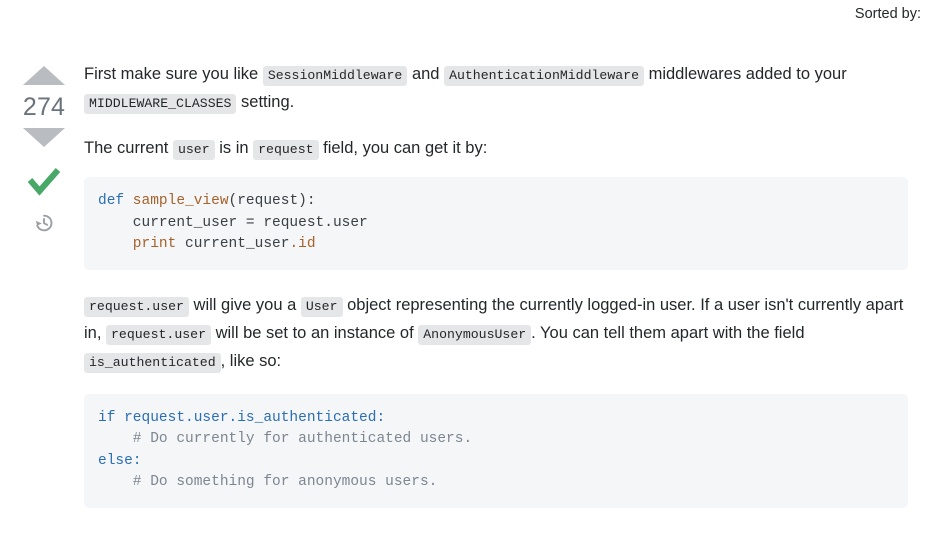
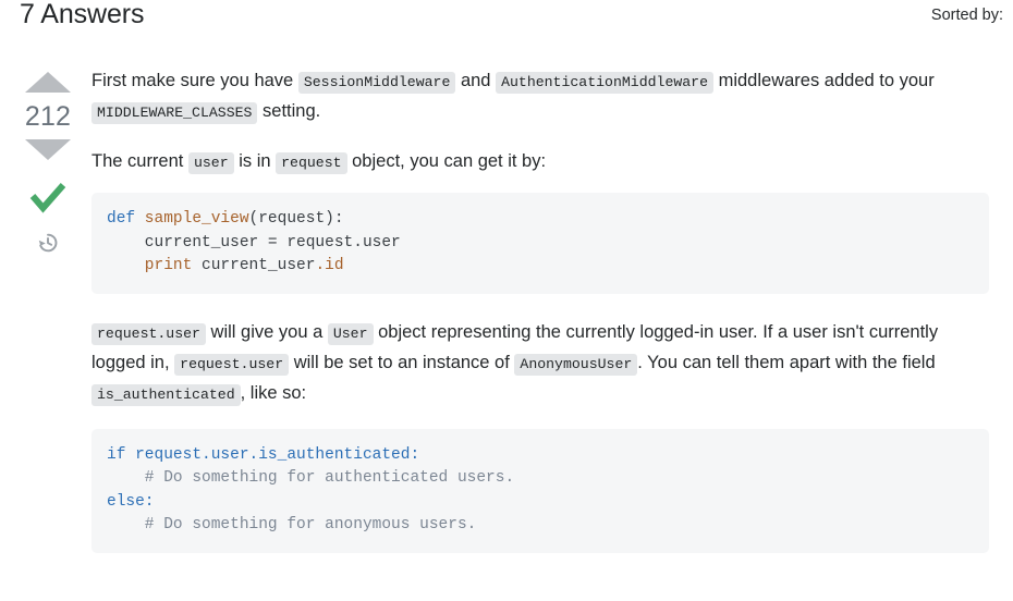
+ 7 Answers
  Sorted by:
- 274
+ 212
- First make sure you like SessionMiddleware and AuthenticationMiddleware middlewares added to your MIDDLEWARE_CLASSES setting.
+ First make sure you have SessionMiddleware and AuthenticationMiddleware middlewares added to your MIDDLEWARE_CLASSES setting.
- The current user is in request field, you can get it by:
+ The current user is in request object, you can get it by:
  def sample_view(request): current_user = request.user print current_user.id
- request.user will give you a User object representing the currently logged-in user. If a user isn't currently apart in, request.user will be set to an instance of AnonymousUser . You can tell them apart with the field is_authenticated , like so:
+ request.user will give you a User object representing the currently logged-in user. If a user isn't currently logged in, request.user will be set to an instance of AnonymousUser . You can tell them apart with the field is_authenticated , like so:
- if request.user.is_authenticated: # Do currently for authenticated users. else: # Do something for anonymous users.
+ if request.user.is_authenticated: # Do something for authenticated users. else: # Do something for anonymous users.
